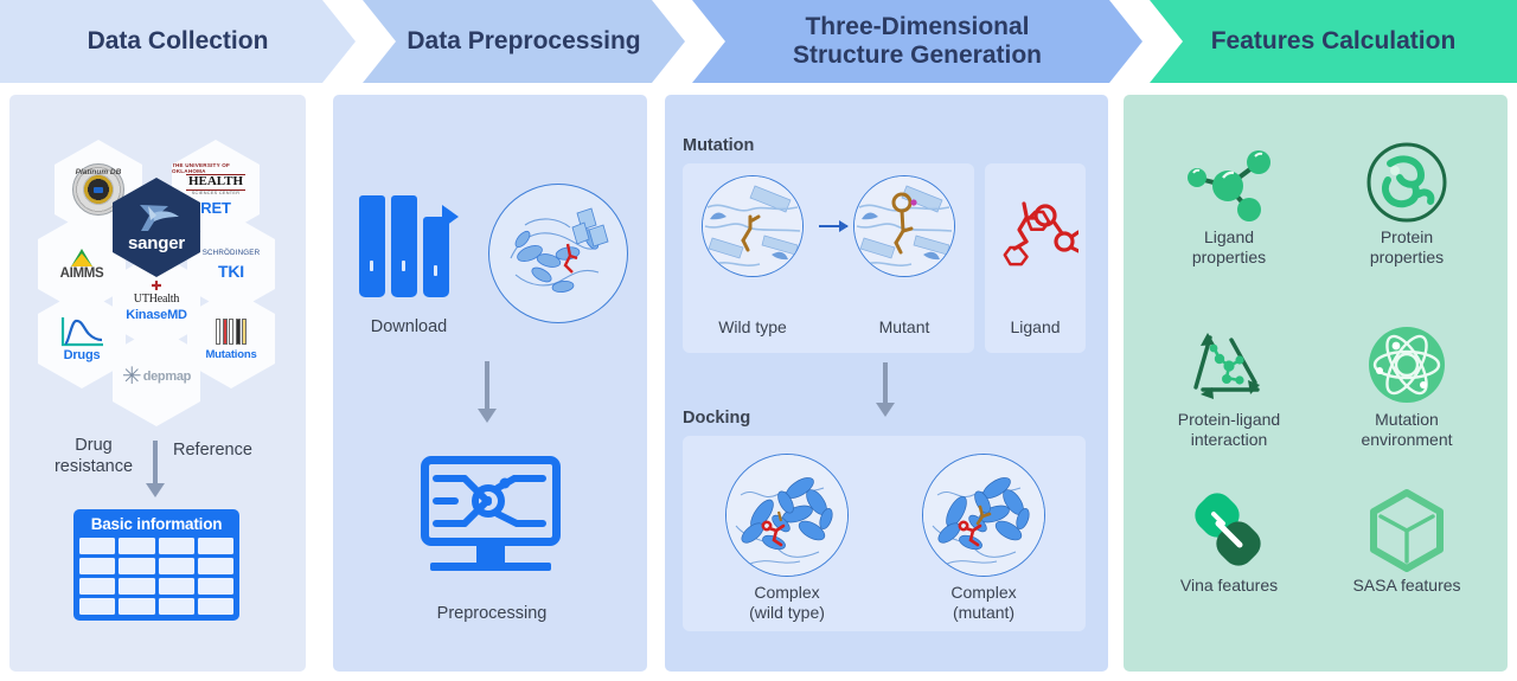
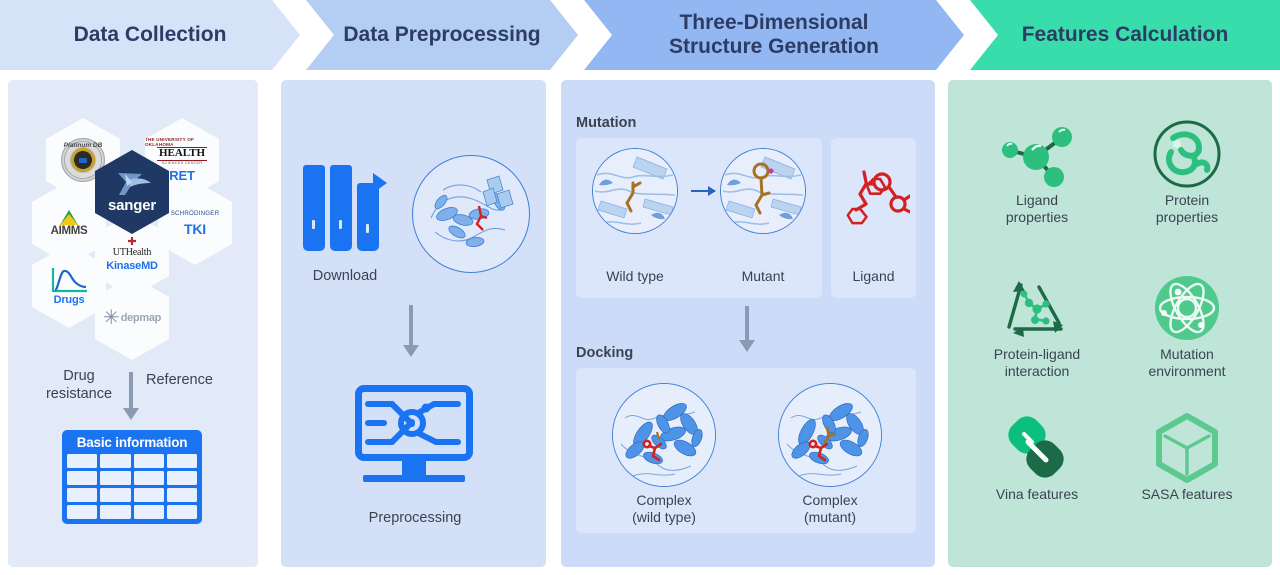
  Data Collection
  Data Preprocessing
  Three-Dimensional
  Structure Generation
  Features Calculation
  AIMMS
  Drugs
  sanger
  ✚
  UTHealth
  KinaseMD
  ✳
  depmap
  HEALTH
  RET
  TKI
- Mutations
  Drug
  resistance
  Reference
  Basic information
  Download
  Preprocessing
  Mutation
  Wild type
  Mutant
  Ligand
  Docking
  Complex
  (wild type)
  Complex
  (mutant)
  Ligand
  properties
  Protein
  properties
  Protein-ligand
  interaction
  Mutation
  environment
  Vina features
  SASA features
